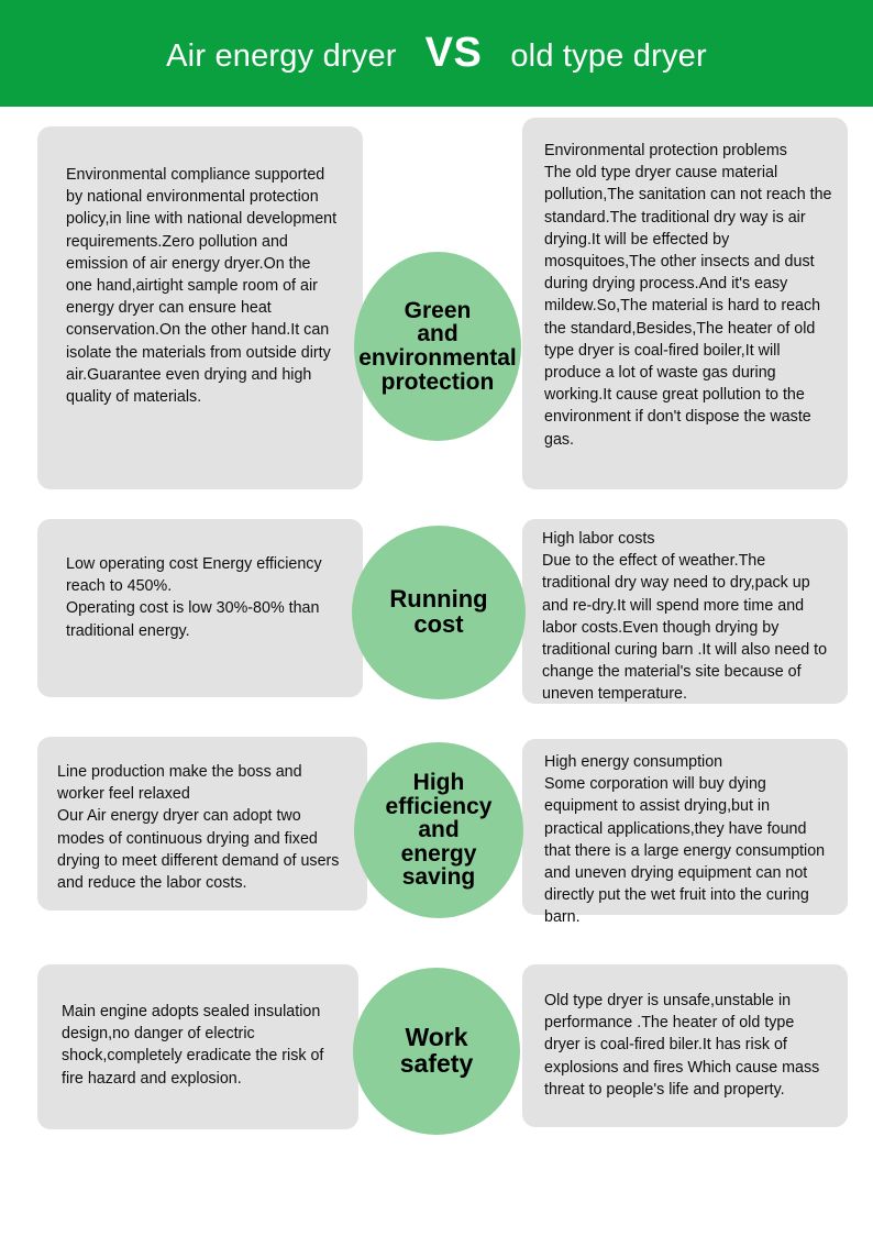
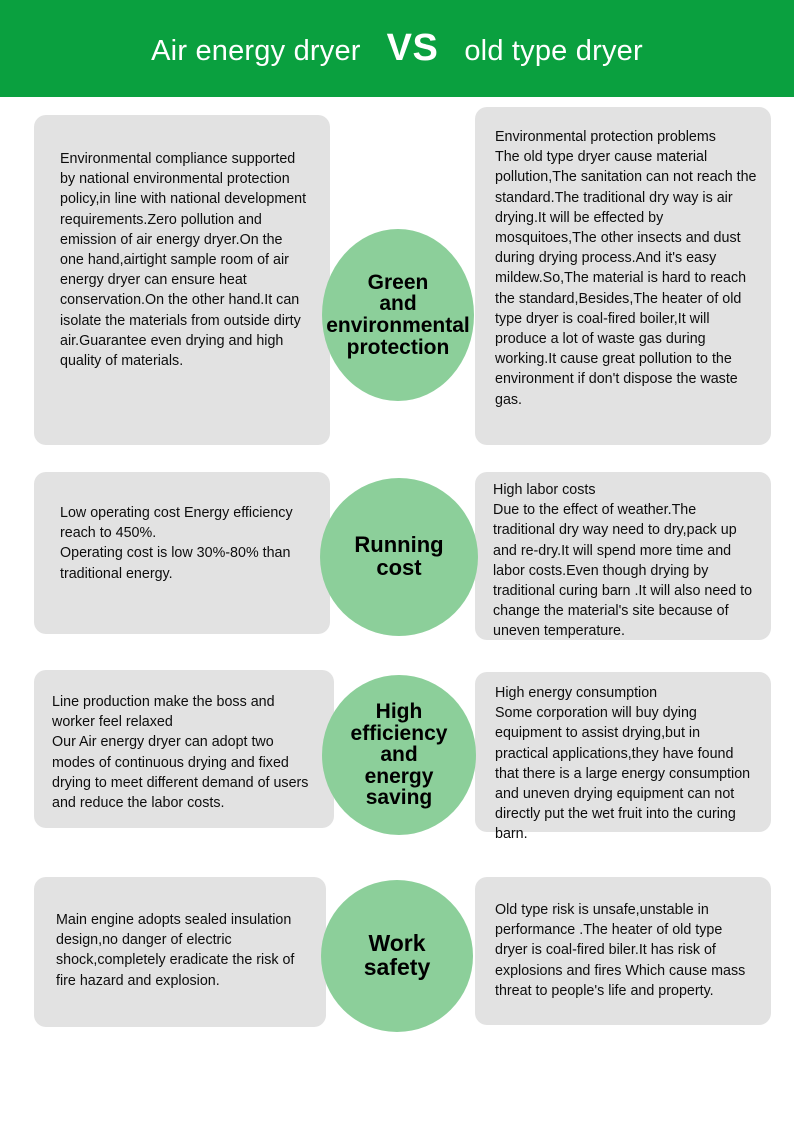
  Air energy dryer
  VS
  old type dryer
  Environmental compliance supported by national environmental protection policy,in line with national development requirements.Zero pollution and emission of air energy dryer.On the one hand,airtight sample room of air energy dryer can ensure heat conservation.On the other hand.It can isolate the materials from outside dirty air.Guarantee even drying and high quality of materials.
  Green
  and
  environmental
  protection
  Environmental protection problems
  The old type dryer cause material pollution,The sanitation can not reach the standard.The traditional dry way is air drying.It will be effected by mosquitoes,The other insects and dust during drying process.And it's easy mildew.So,The material is hard to reach the standard,Besides,The heater of old type dryer is coal-fired boiler,It will produce a lot of waste gas during working.It cause great pollution to the environment if don't dispose the waste gas.
  Low operating cost Energy efficiency reach to 450%.
  Operating cost is low 30%-80% than traditional energy.
  Running
  cost
  High labor costs
  Due to the effect of weather.The traditional dry way need to dry,pack up and re-dry.It will spend more time and labor costs.Even though drying by traditional curing barn .It will also need to change the material's site because of uneven temperature.
  Line production make the boss and worker feel relaxed
  Our Air energy dryer can adopt two modes of continuous drying and fixed drying to meet different demand of users and reduce the labor costs.
  High
  efficiency
  and
  energy
  saving
  High energy consumption
  Some corporation will buy dying equipment to assist drying,but in practical applications,they have found that there is a large energy consumption and uneven drying equipment can not directly put the wet fruit into the curing barn.
  Main engine adopts sealed insulation design,no danger of electric shock,completely eradicate the risk of fire hazard and explosion.
  Work
  safety
- Old type dryer is unsafe,unstable in performance .The heater of old type dryer is coal-fired biler.It has risk of explosions and fires Which cause mass threat to people's life and property.
+ Old type risk is unsafe,unstable in performance .The heater of old type dryer is coal-fired biler.It has risk of explosions and fires Which cause mass threat to people's life and property.
